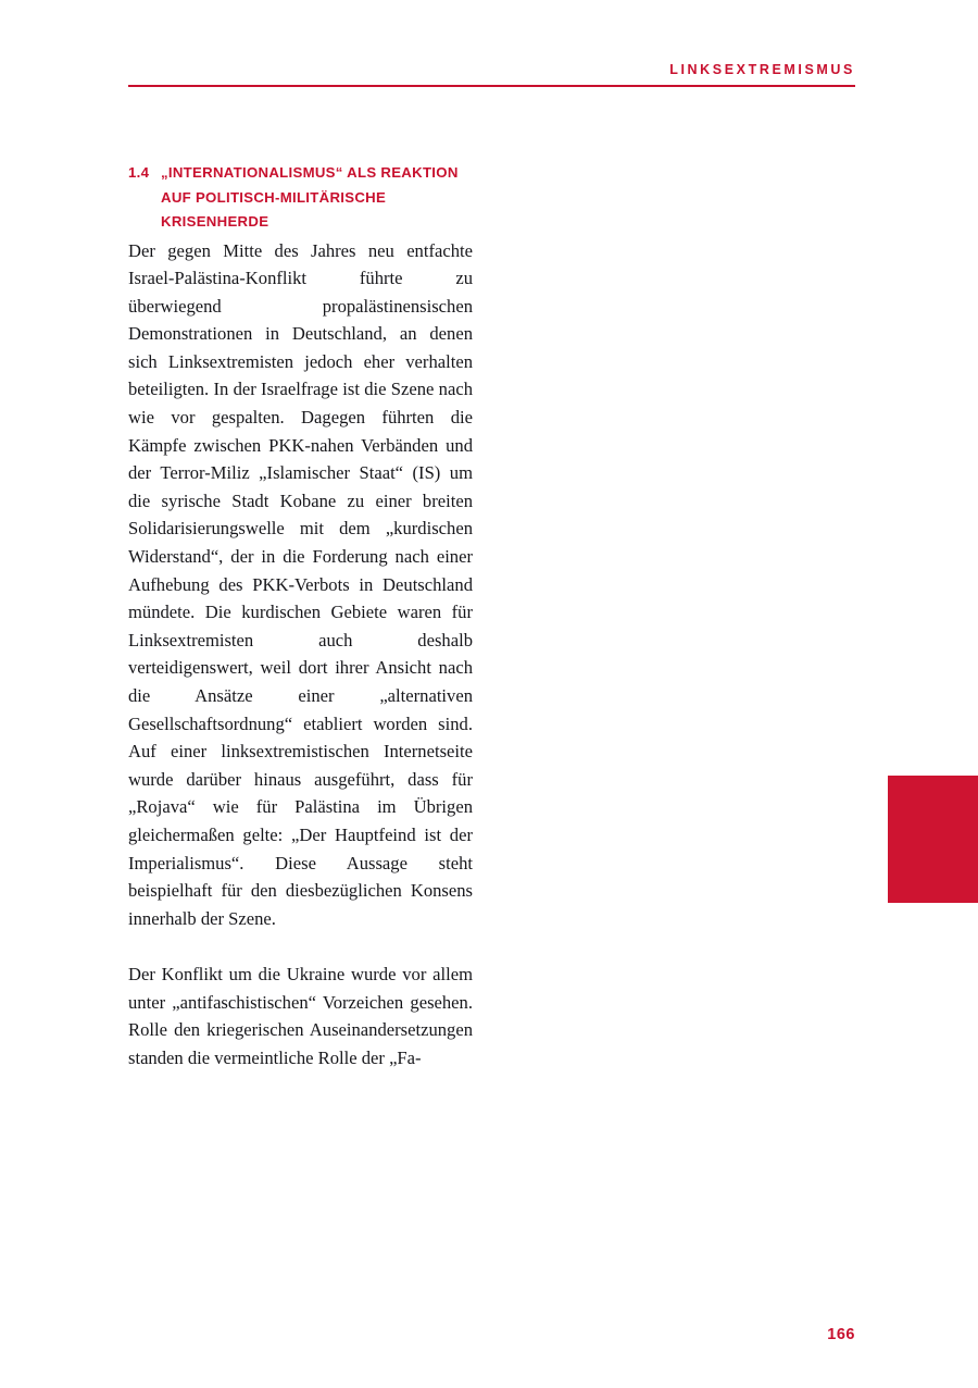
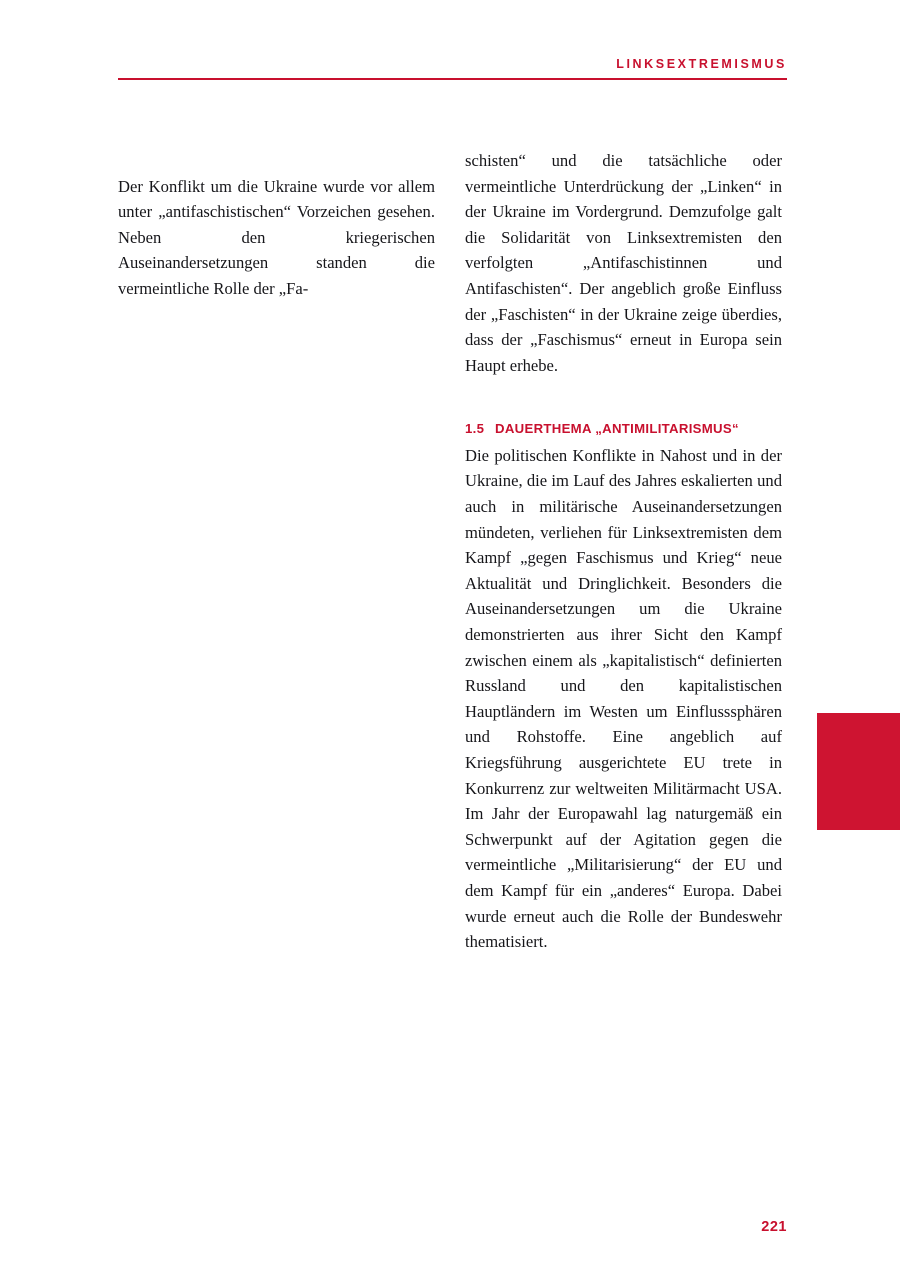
  LINKSEXTREMISMUS
- 1.4
- „INTERNATIONALISMUS“ ALS REAKTION AUF POLITISCH-MILITÄRISCHE KRISENHERDE
- Der gegen Mitte des Jahres neu entfachte Israel-Palästina-Konflikt führte zu überwiegend propalästinensischen Demonstrationen in Deutschland, an denen sich Linksextremisten jedoch eher verhalten beteiligten. In der Israelfrage ist die Szene nach wie vor gespalten. Dagegen führten die Kämpfe zwischen PKK-nahen Verbänden und der Terror-Miliz „Islamischer Staat“ (IS) um die syrische Stadt Kobane zu einer breiten Solidarisierungswelle mit dem „kurdischen Widerstand“, der in die Forderung nach einer Aufhebung des PKK-Verbots in Deutschland mündete. Die kurdischen Gebiete waren für Linksextremisten auch deshalb verteidigenswert, weil dort ihrer Ansicht nach die Ansätze einer „alternativen Gesellschaftsordnung“ etabliert worden sind. Auf einer linksextremistischen Internetseite wurde darüber hinaus ausgeführt, dass für „Rojava“ wie für Palästina im Übrigen gleichermaßen gelte: „Der Hauptfeind ist der Imperialismus“. Diese Aussage steht beispielhaft für den diesbezüglichen Konsens innerhalb der Szene.
- Der Konflikt um die Ukraine wurde vor allem unter „antifaschistischen“ Vorzeichen gesehen. Rolle den kriegerischen Auseinandersetzungen standen die vermeintliche Rolle der „Fa-
+ Der Konflikt um die Ukraine wurde vor allem unter „antifaschistischen“ Vorzeichen gesehen. Neben den kriegerischen Auseinandersetzungen standen die vermeintliche Rolle der „Fa-
+ schisten“ und die tatsächliche oder vermeintliche Unterdrückung der „Linken“ in der Ukraine im Vordergrund. Demzufolge galt die Solidarität von Linksextremisten den verfolgten „Antifaschistinnen und Antifaschisten“. Der angeblich große Einfluss der „Faschisten“ in der Ukraine zeige überdies, dass der „Faschismus“ erneut in Europa sein Haupt erhebe.
+ 1.5
+ DAUERTHEMA „ANTIMILITARISMUS“
+ Die politischen Konflikte in Nahost und in der Ukraine, die im Lauf des Jahres eskalierten und auch in militärische Auseinandersetzungen mündeten, verliehen für Linksextremisten dem Kampf „gegen Faschismus und Krieg“ neue Aktualität und Dringlichkeit. Besonders die Auseinandersetzungen um die Ukraine demonstrierten aus ihrer Sicht den Kampf zwischen einem als „kapitalistisch“ definierten Russland und den kapitalistischen Hauptländern im Westen um Einflusssphären und Rohstoffe. Eine angeblich auf Kriegsführung ausgerichtete EU trete in Konkurrenz zur weltweiten Militärmacht USA. Im Jahr der Europawahl lag naturgemäß ein Schwerpunkt auf der Agitation gegen die vermeintliche „Militarisierung“ der EU und dem Kampf für ein „anderes“ Europa. Dabei wurde erneut auch die Rolle der Bundeswehr thematisiert.
- 166
+ 221
